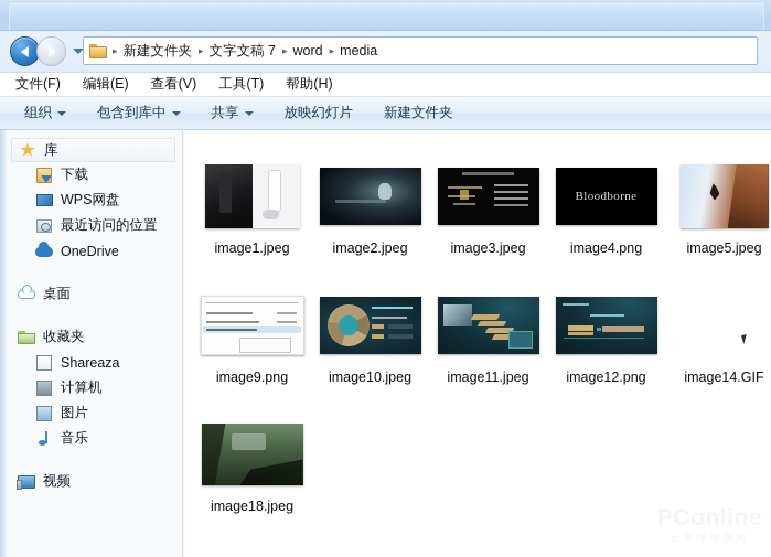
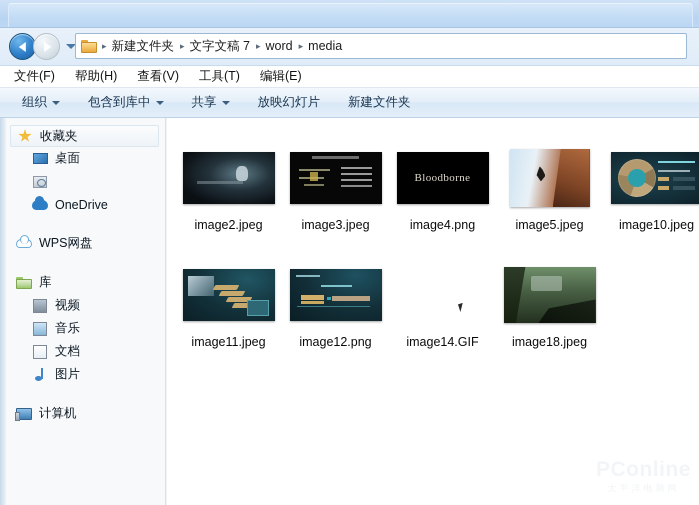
  ▸
  新建文件夹
  ▸
  文字文稿 7
  ▸
  word
  ▸
  media
  文件(F)
- 编辑(E)
+ 帮助(H)
  查看(V)
  工具(T)
- 帮助(H)
+ 编辑(E)
  组织
  包含到库中
  共享
  放映幻灯片
  新建文件夹
- 库
+ 收藏夹
- 下载
- WPS网盘
+ 桌面
- 最近访问的位置
  OneDrive
- 桌面
+ WPS网盘
- 收藏夹
+ 库
- Shareaza
- 计算机
+ 视频
- 图片
+ 音乐
+ 文档
- 音乐
+ 图片
- 视频
+ 计算机
- image1.jpeg
  image2.jpeg
  image3.jpeg
  Bloodborne
  image4.png
  image5.jpeg
- image9.png
  image10.jpeg
  image11.jpeg
  image12.png
  image14.GIF
  image18.jpeg
